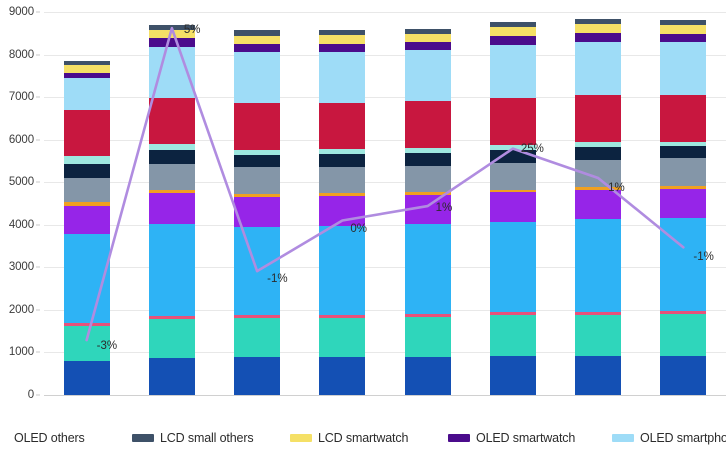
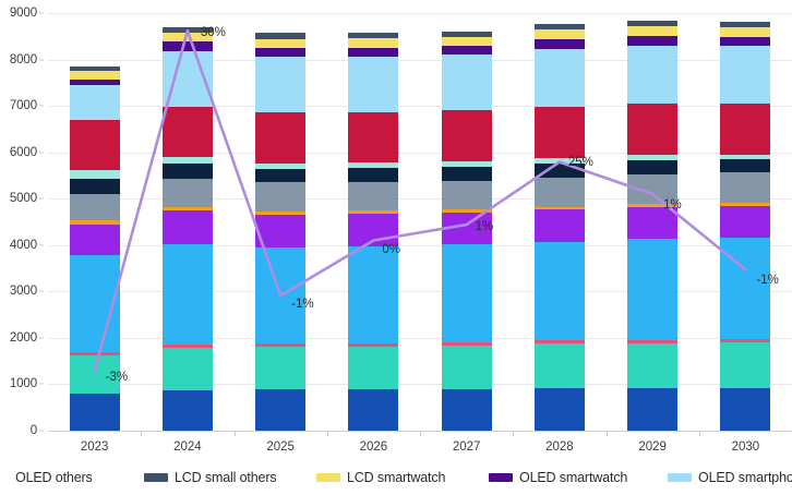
  0
  1000
  2000
  3000
  4000
  5000
  6000
  7000
  8000
  9000
  -3%
- 5%
+ 30%
  -1%
  0%
  1%
  25%
  1%
  -1%
+ 2023
+ 2024
+ 2025
+ 2026
+ 2027
+ 2028
+ 2029
+ 2030
  OLED others
  LCD small others
  LCD smartwatch
  OLED smartwatch
  OLED smartpho
